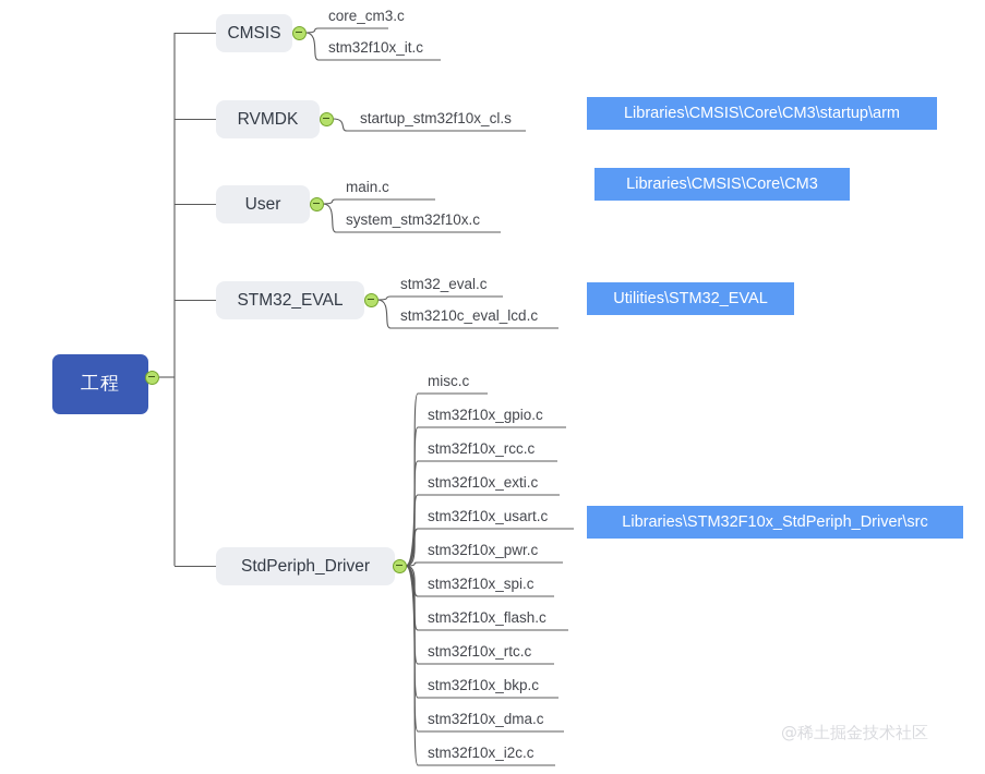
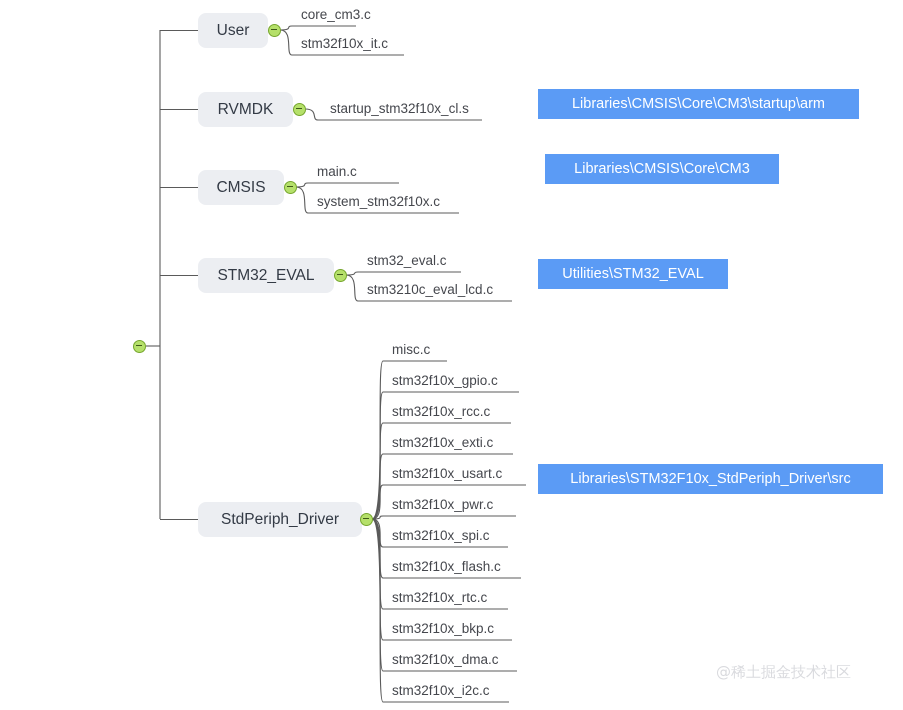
- 工程
- CMSIS
+ User
  core_cm3.c
  stm32f10x_it.c
  RVMDK
  startup_stm32f10x_cl.s
  Libraries\CMSIS\Core\CM3\startup\arm
- User
+ CMSIS
  main.c
  system_stm32f10x.c
  Libraries\CMSIS\Core\CM3
  STM32_EVAL
  stm32_eval.c
  stm3210c_eval_lcd.c
  Utilities\STM32_EVAL
  StdPeriph_Driver
  misc.c
  stm32f10x_gpio.c
  stm32f10x_rcc.c
  stm32f10x_exti.c
  stm32f10x_usart.c
  stm32f10x_pwr.c
  stm32f10x_spi.c
  stm32f10x_flash.c
  stm32f10x_rtc.c
  stm32f10x_bkp.c
  stm32f10x_dma.c
  stm32f10x_i2c.c
  Libraries\STM32F10x_StdPeriph_Driver\src
  @稀土掘金技术社区
